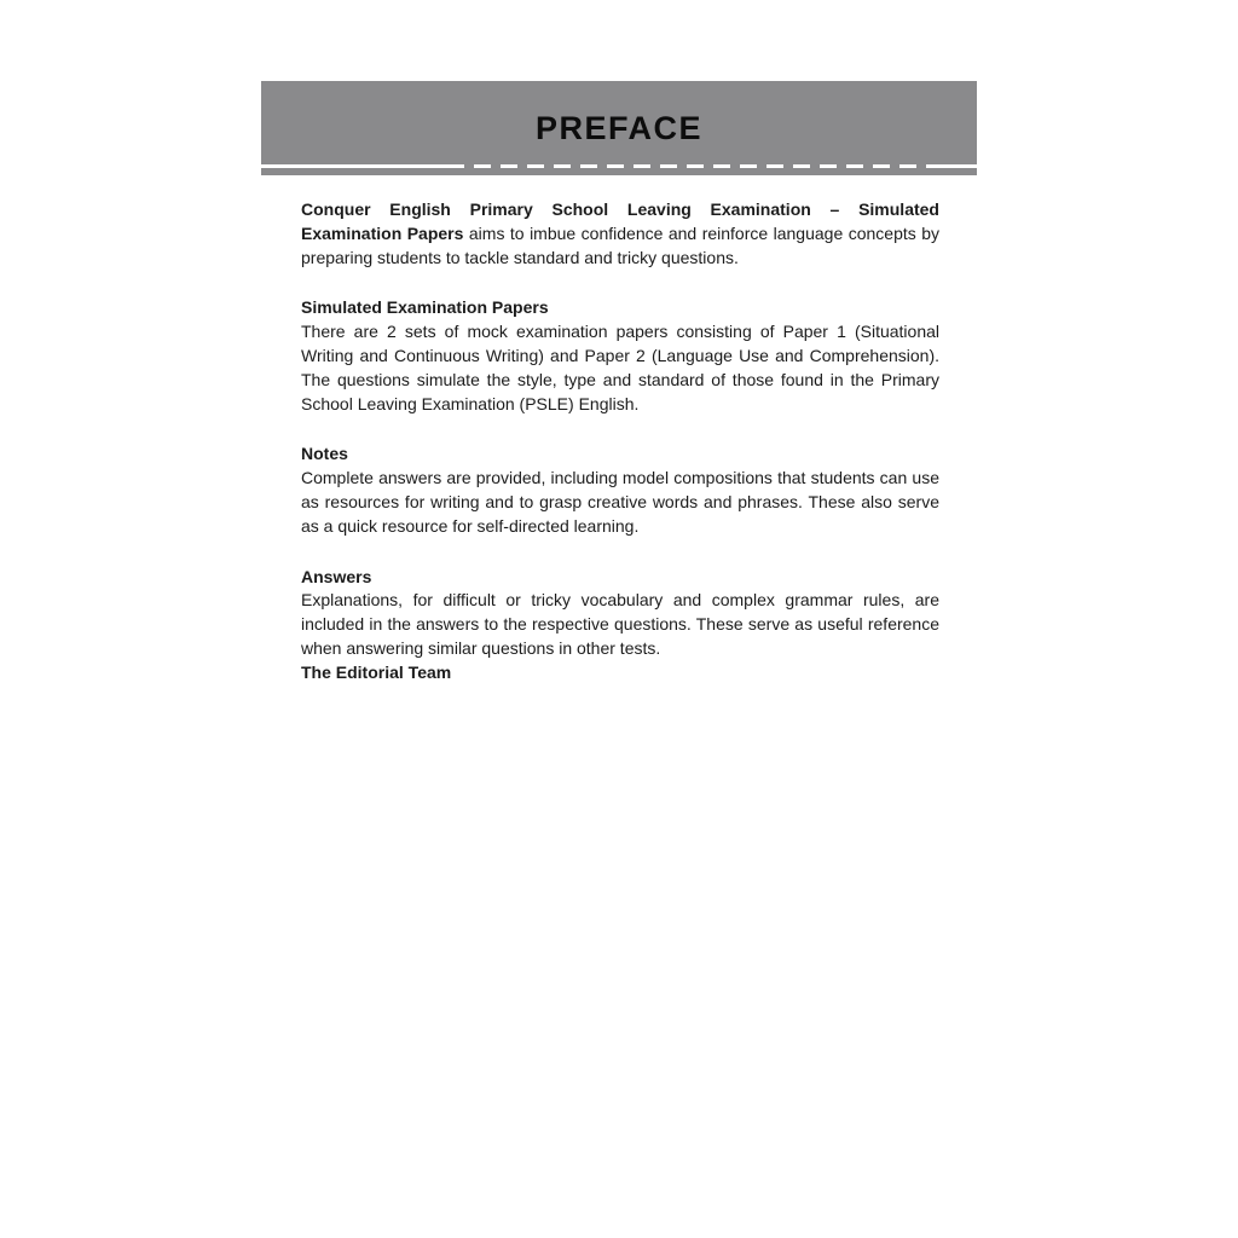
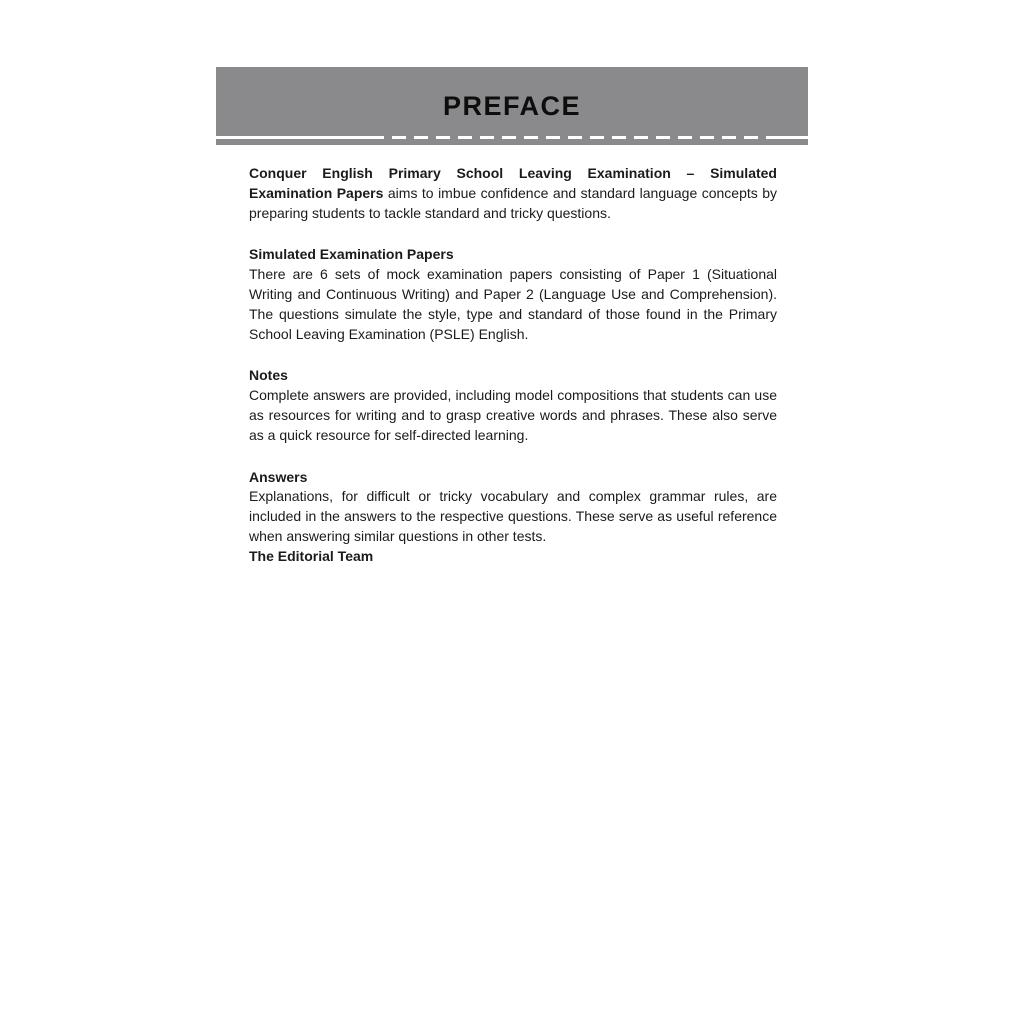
  PREFACE
- Conquer English Primary School Leaving Examination – Simulated Examination Papers aims to imbue confidence and reinforce language concepts by preparing students to tackle standard and tricky questions.
+ Conquer English Primary School Leaving Examination – Simulated Examination Papers aims to imbue confidence and standard language concepts by preparing students to tackle standard and tricky questions.
  Simulated Examination Papers
- There are 2 sets of mock examination papers consisting of Paper 1 (Situational Writing and Continuous Writing) and Paper 2 (Language Use and Comprehension). The questions simulate the style, type and standard of those found in the Primary School Leaving Examination (PSLE) English.
+ There are 6 sets of mock examination papers consisting of Paper 1 (Situational Writing and Continuous Writing) and Paper 2 (Language Use and Comprehension). The questions simulate the style, type and standard of those found in the Primary School Leaving Examination (PSLE) English.
  Notes
  Complete answers are provided, including model compositions that students can use as resources for writing and to grasp creative words and phrases. These also serve as a quick resource for self-directed learning.
  Answers
  Explanations, for difficult or tricky vocabulary and complex grammar rules, are included in the answers to the respective questions. These serve as useful reference when answering similar questions in other tests.
  The Editorial Team
